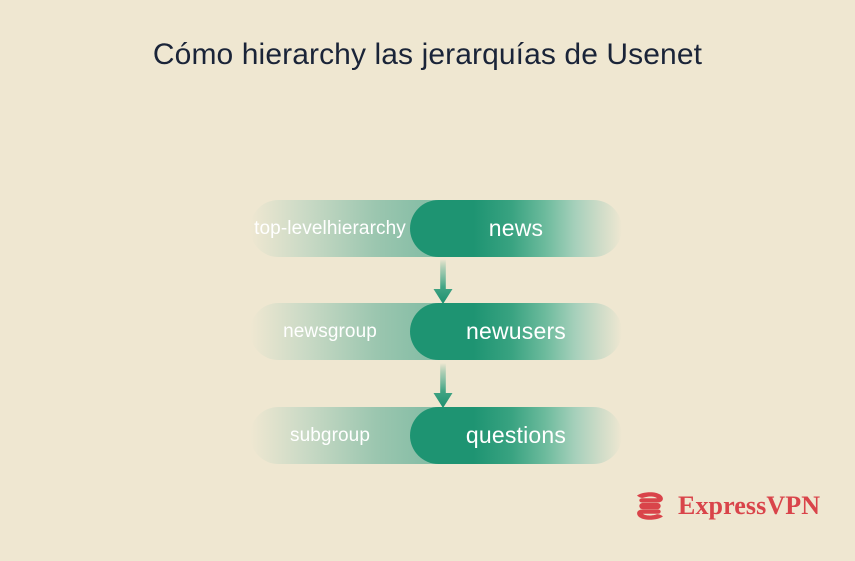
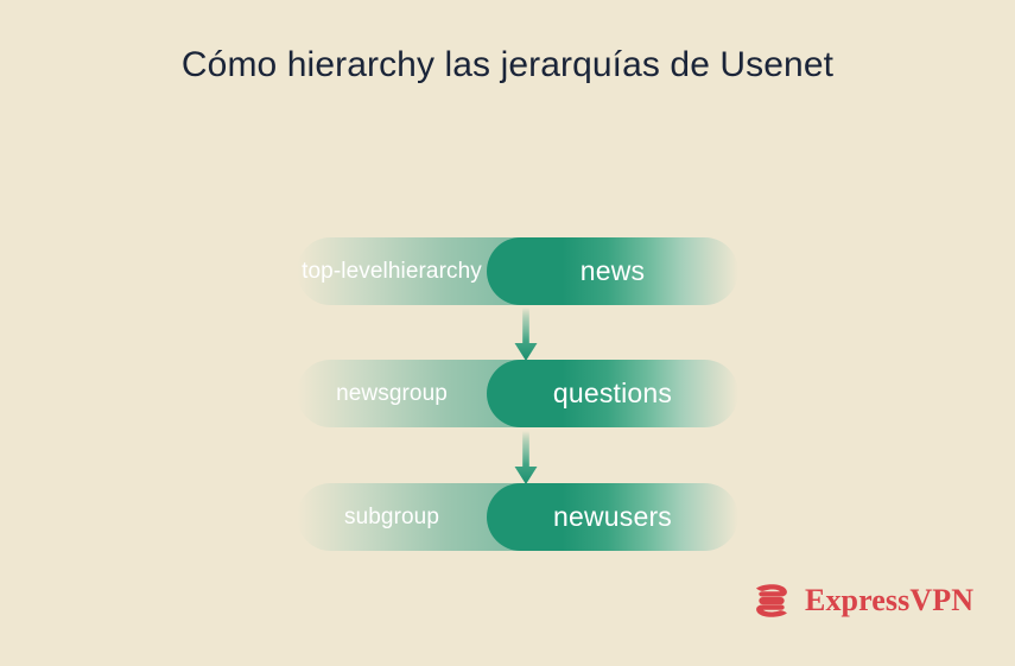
  Cómo hierarchy las jerarquías de Usenet
  top-level
  hierarchy
  news
  newsgroup
- newusers
+ questions
  subgroup
- questions
+ newusers
  ExpressVPN
